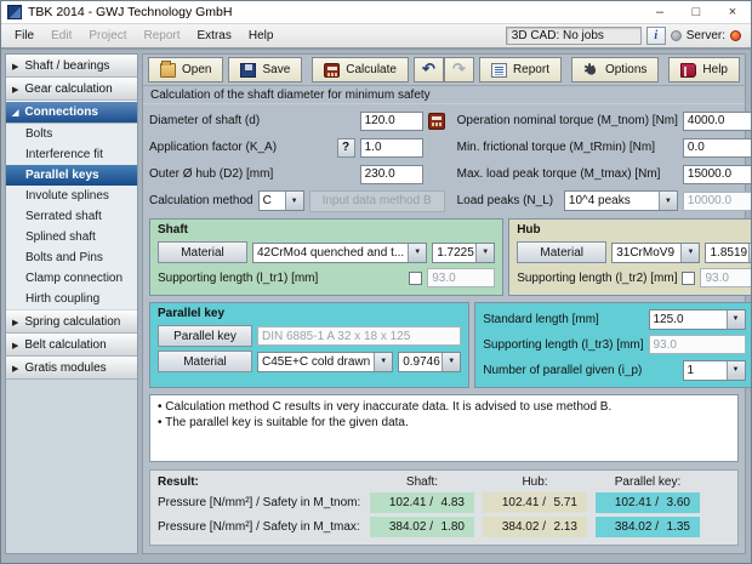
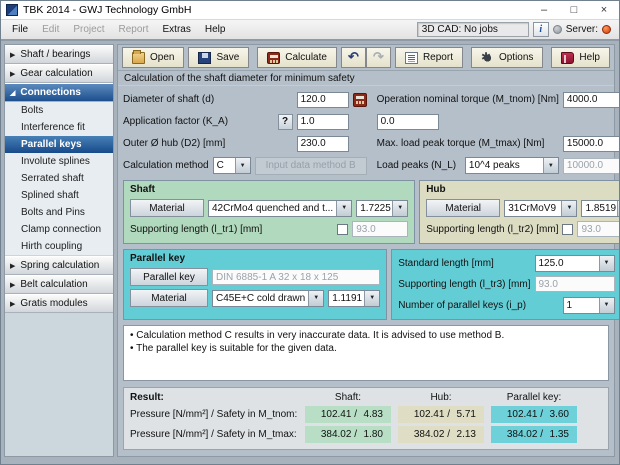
  TBK 2014 - GWJ Technology GmbH
  –
  □
  ×
  File
  Edit
  Project
  Report
  Extras
  Help
  3D CAD: No jobs
  i
  Server:
  Shaft / bearings
  Gear calculation
  Connections
  Bolts
  Interference fit
  Parallel keys
  Involute splines
  Serrated shaft
  Splined shaft
  Bolts and Pins
  Clamp connection
  Hirth coupling
  Spring calculation
  Belt calculation
  Gratis modules
  Open
  Save
  Calculate
  Report
  Options
  Help
  Calculation of the shaft diameter for minimum safety
  Diameter of shaft (d)
  120.0
  Application factor (K_A)
  ?
  1.0
  Outer Ø hub (D2) [mm]
  230.0
  Calculation method
  C
  Input data method B
  Operation nominal torque (M_tnom) [Nm]
  4000.0
- Min. frictional torque (M_tRmin) [Nm]
  0.0
  Max. load peak torque (M_tmax) [Nm]
  15000.0
  Load peaks (N_L)
  10^4 peaks
  10000.0
  Shaft
  Material
  42CrMo4 quenched and t...
  1.7225
  Supporting length (l_tr1) [mm]
  93.0
  Hub
  Material
  31CrMoV9
  1.8519
  Supporting length (l_tr2) [mm]
  93.0
  Parallel key
  Parallel key
  DIN 6885-1 A 32 x 18 x 125
  Material
  C45E+C cold drawn
- 0.9746
+ 1.1191
  Standard length [mm]
  125.0
  Supporting length (l_tr3) [mm]
  93.0
- Number of parallel given (i_p)
+ Number of parallel keys (i_p)
  1
  • Calculation method C results in very inaccurate data. It is advised to use method B.
  • The parallel key is suitable for the given data.
  Result:
  Shaft:
  Hub:
  Parallel key:
  Pressure [N/mm²] / Safety in M_tnom:
  102.41 /
  4.83
  102.41 /
  5.71
  102.41 /
  3.60
  Pressure [N/mm²] / Safety in M_tmax:
  384.02 /
  1.80
  384.02 /
  2.13
  384.02 /
  1.35
